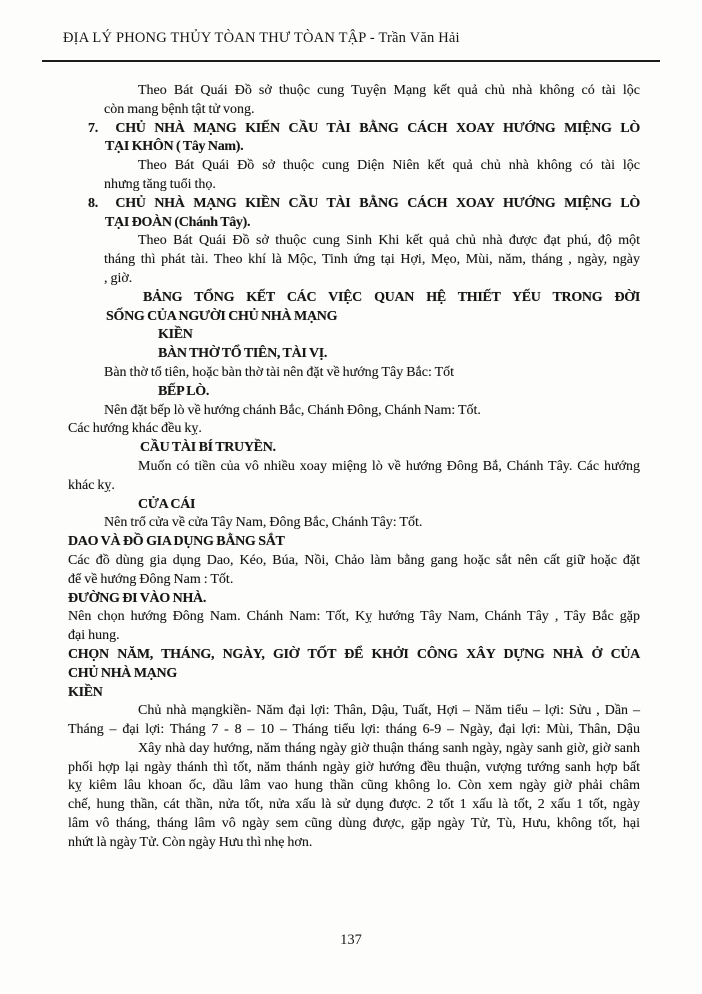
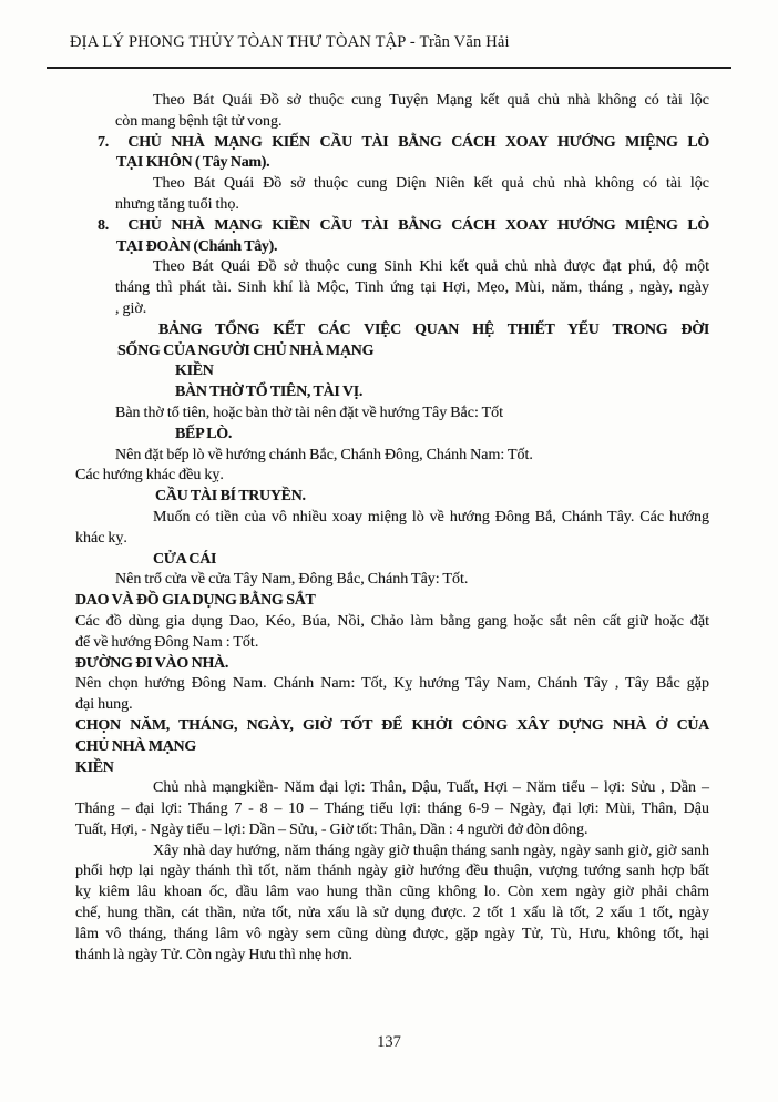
  ĐỊA LÝ PHONG THỦY TÒAN THƯ TÒAN TẬP - Trần Văn Hải
  Theo Bát Quái Đồ sở thuộc cung Tuyện Mạng kết quả chủ nhà không có tài lộc
  còn mang bệnh tật tử vong.
  7. CHỦ NHÀ MẠNG KIẾN CẦU TÀI BẰNG CÁCH XOAY HƯỚNG MIỆNG LÒ
  TẠI KHÔN ( Tây Nam).
  Theo Bát Quái Đồ sở thuộc cung Diện Niên kết quả chủ nhà không có tài lộc
  nhưng tăng tuổi thọ.
  8. CHỦ NHÀ MẠNG KIỀN CẦU TÀI BẰNG CÁCH XOAY HƯỚNG MIỆNG LÒ
  TẠI ĐOÀN (Chánh Tây).
  Theo Bát Quái Đồ sở thuộc cung Sinh Khi kết quả chủ nhà được đạt phú, độ một
- tháng thì phát tài. Theo khí là Mộc, Tinh ứng tại Hợi, Mẹo, Mùi, năm, tháng , ngày, ngày
+ tháng thì phát tài. Sinh khí là Mộc, Tinh ứng tại Hợi, Mẹo, Mùi, năm, tháng , ngày, ngày
  , giờ.
  BẢNG TỔNG KẾT CÁC VIỆC QUAN HỆ THIẾT YẾU TRONG ĐỜI
  SỐNG CỦA NGƯỜI CHỦ NHÀ MẠNG
  KIỀN
  BÀN THỜ TỔ TIÊN, TÀI VỊ.
  Bàn thờ tổ tiên, hoặc bàn thờ tài nên đặt về hướng Tây Bắc: Tốt
  BẾP LÒ.
  Nên đặt bếp lò về hướng chánh Bắc, Chánh Đông, Chánh Nam: Tốt.
  Các hướng khác đều kỵ.
  CẦU TÀI BÍ TRUYỀN.
  Muốn có tiền của vô nhiều xoay miệng lò về hướng Đông Bắ, Chánh Tây. Các hướng
  khác kỵ.
  CỬA CÁI
  Nên trổ cửa về cửa Tây Nam, Đông Bắc, Chánh Tây: Tốt.
  DAO VÀ ĐỒ GIA DỤNG BẰNG SẮT
  Các đồ dùng gia dụng Dao, Kéo, Búa, Nồi, Chảo làm bằng gang hoặc sắt nên cất giữ hoặc đặt
  để về hướng Đông Nam : Tốt.
  ĐƯỜNG ĐI VÀO NHÀ.
  Nên chọn hướng Đông Nam. Chánh Nam: Tốt, Kỵ hướng Tây Nam, Chánh Tây , Tây Bắc gặp
  đại hung.
  CHỌN NĂM, THÁNG, NGÀY, GIỜ TỐT ĐỂ KHỞI CÔNG XÂY DỰNG NHÀ Ở CỦA
  CHỦ NHÀ MẠNG
  KIỀN
  Chủ nhà mạngkiền- Năm đại lợi: Thân, Dậu, Tuất, Hợi – Năm tiểu – lợi: Sửu , Dần –
  Tháng – đại lợi: Tháng 7 - 8 – 10 – Tháng tiểu lợi: tháng 6-9 – Ngày, đại lợi: Mùi, Thân, Dậu
+ Tuất, Hợi, - Ngày tiểu – lợi: Dần – Sửu, - Giờ tốt: Thân, Dần : 4 người đở đòn dông.
  Xây nhà day hướng, năm tháng ngày giờ thuận tháng sanh ngày, ngày sanh giờ, giờ sanh
  phối hợp lại ngày thánh thì tốt, năm thánh ngày giờ hướng đều thuận, vượng tướng sanh hợp bất
  kỵ kiêm lâu khoan ốc, dầu lâm vao hung thần cũng không lo. Còn xem ngày giờ phải châm
  chế, hung thần, cát thần, nửa tốt, nửa xấu là sử dụng được. 2 tốt 1 xấu là tốt, 2 xấu 1 tốt, ngày
  lâm vô tháng, tháng lâm vô ngày sem cũng dùng được, gặp ngày Tử, Tù, Hưu, không tốt, hại
- nhứt là ngày Tử. Còn ngày Hưu thì nhẹ hơn.
+ thánh là ngày Tử. Còn ngày Hưu thì nhẹ hơn.
  137
